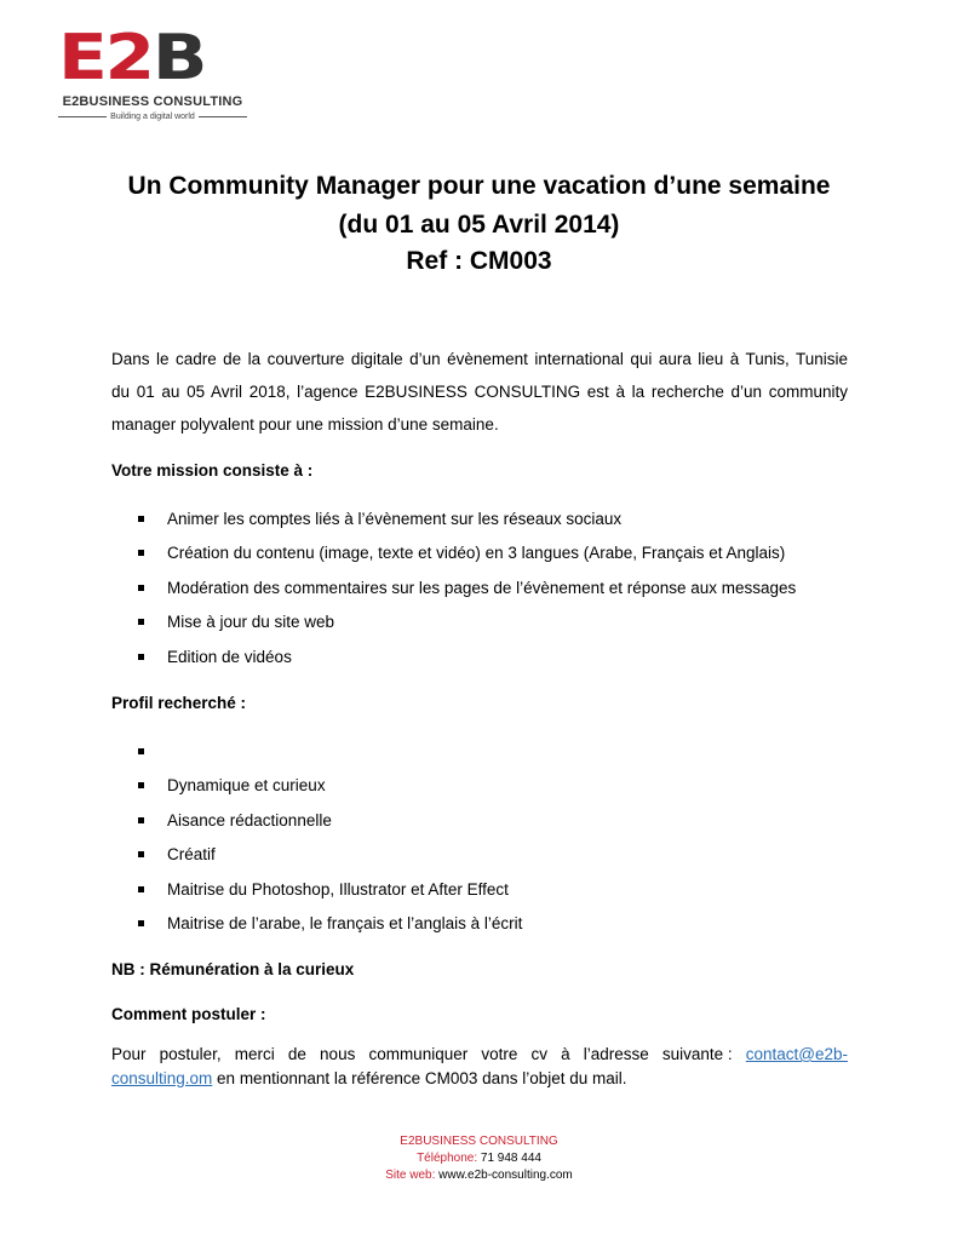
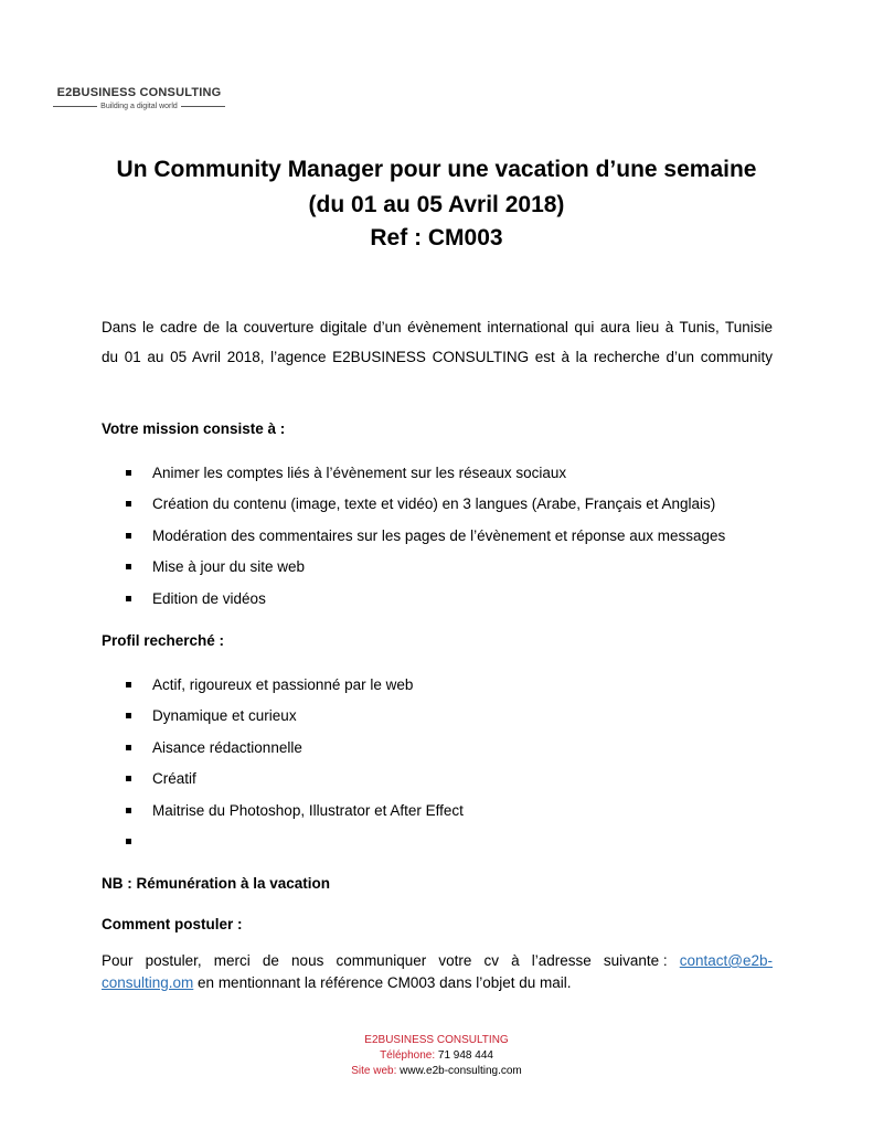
- E2B
  E2BUSINESS CONSULTING
  Un Community Manager pour une vacation d’une semaine
- (du 01 au 05 Avril 2014)
+ (du 01 au 05 Avril 2018)
  Ref : CM003
  Dans le cadre de la couverture digitale d’un évènement international qui aura lieu à Tunis, Tunisie
  du 01 au 05 Avril 2018, l’agence E2BUSINESS CONSULTING est à la recherche d’un community
- manager polyvalent pour une mission d’une semaine.
  Votre mission consiste à :
  Animer les comptes liés à l’évènement sur les réseaux sociaux
  Création du contenu (image, texte et vidéo) en 3 langues (Arabe, Français et Anglais)
  Modération des commentaires sur les pages de l’évènement et réponse aux messages
  Mise à jour du site web
  Edition de vidéos
  Profil recherché :
+ Actif, rigoureux et passionné par le web
  Dynamique et curieux
  Aisance rédactionnelle
  Créatif
  Maitrise du Photoshop, Illustrator et After Effect
- Maitrise de l’arabe, le français et l’anglais à l’écrit
- NB : Rémunération à la curieux
+ NB : Rémunération à la vacation
  Comment postuler :
  Pour
  postuler,
  merci
  de
  nous
  communiquer
  votre
  cv
  à
  l’adresse
  suivante :
  contact@e2b-
  consulting.om en mentionnant la référence CM003 dans l’objet du mail.
  E2BUSINESS CONSULTING
  Téléphone: 71 948 444
  Site web: www.e2b-consulting.com
